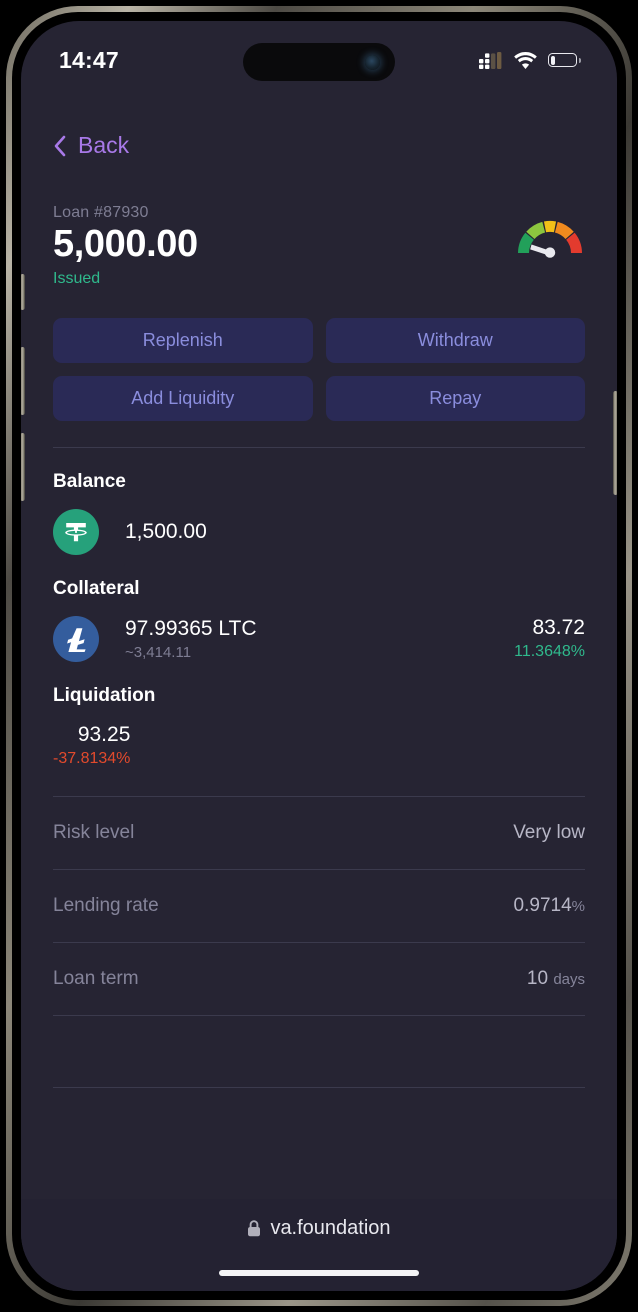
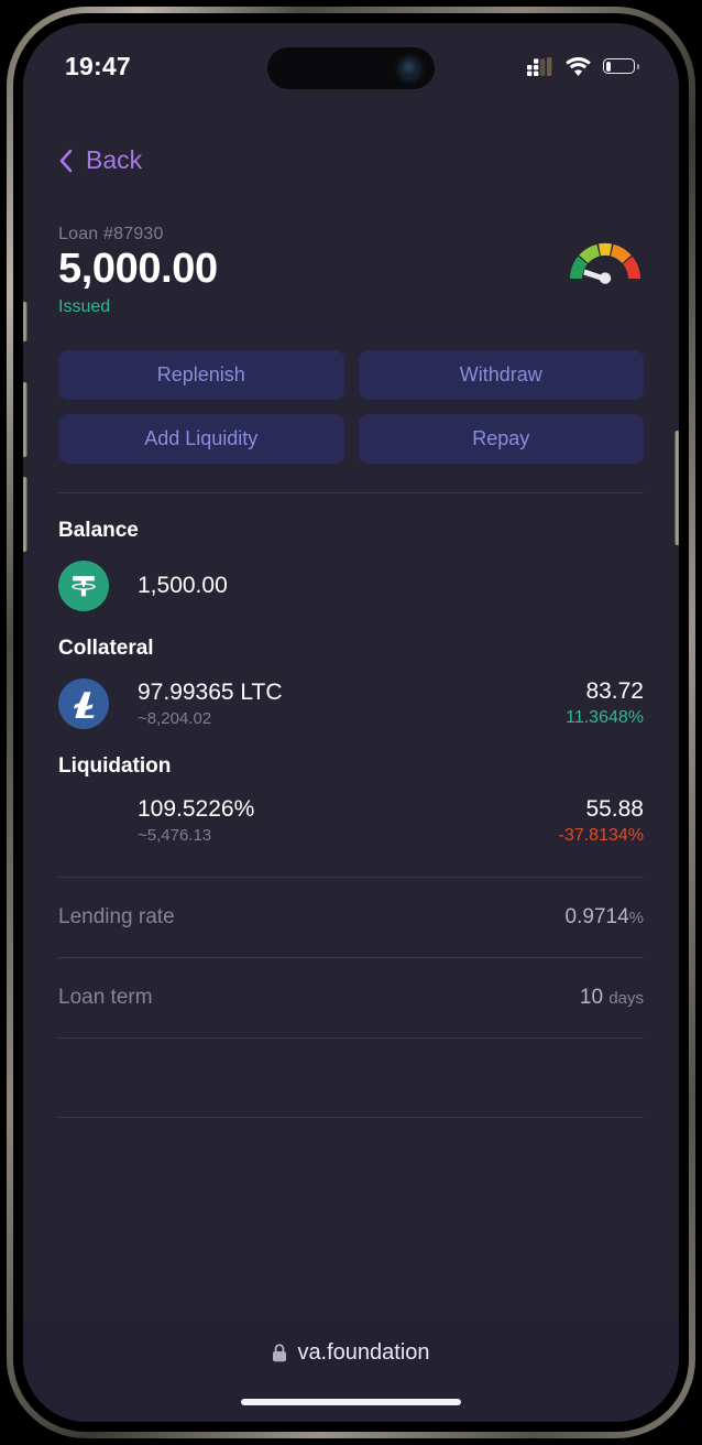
- 14:47
+ 19:47
  Back
  Loan #87930
  5,000.00
  Issued
  Replenish
  Withdraw
  Add Liquidity
  Repay
  Balance
  1,500.00
  Collateral
  97.99365 LTC
- ~3,414.11
+ ~8,204.02
  83.72
  11.3648%
  Liquidation
+ 109.5226%
+ ~5,476.13
- 93.25
+ 55.88
  -37.8134%
- Risk level
- Very low
  Lending rate
  0.9714%
  Loan term
  10 days
  va.foundation
